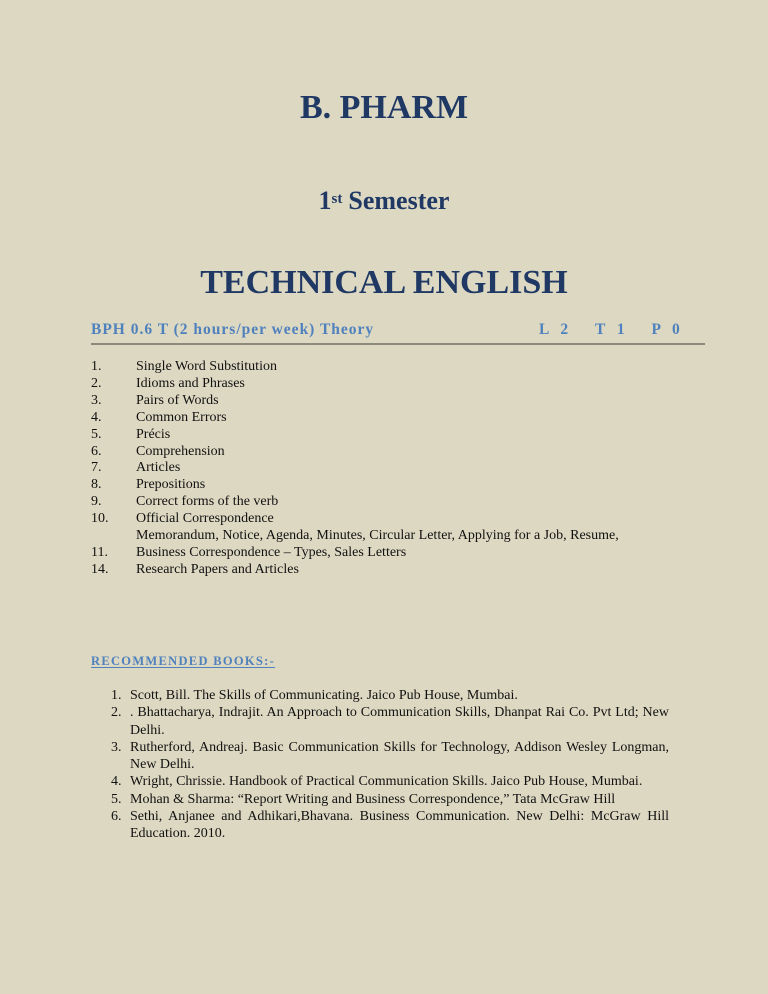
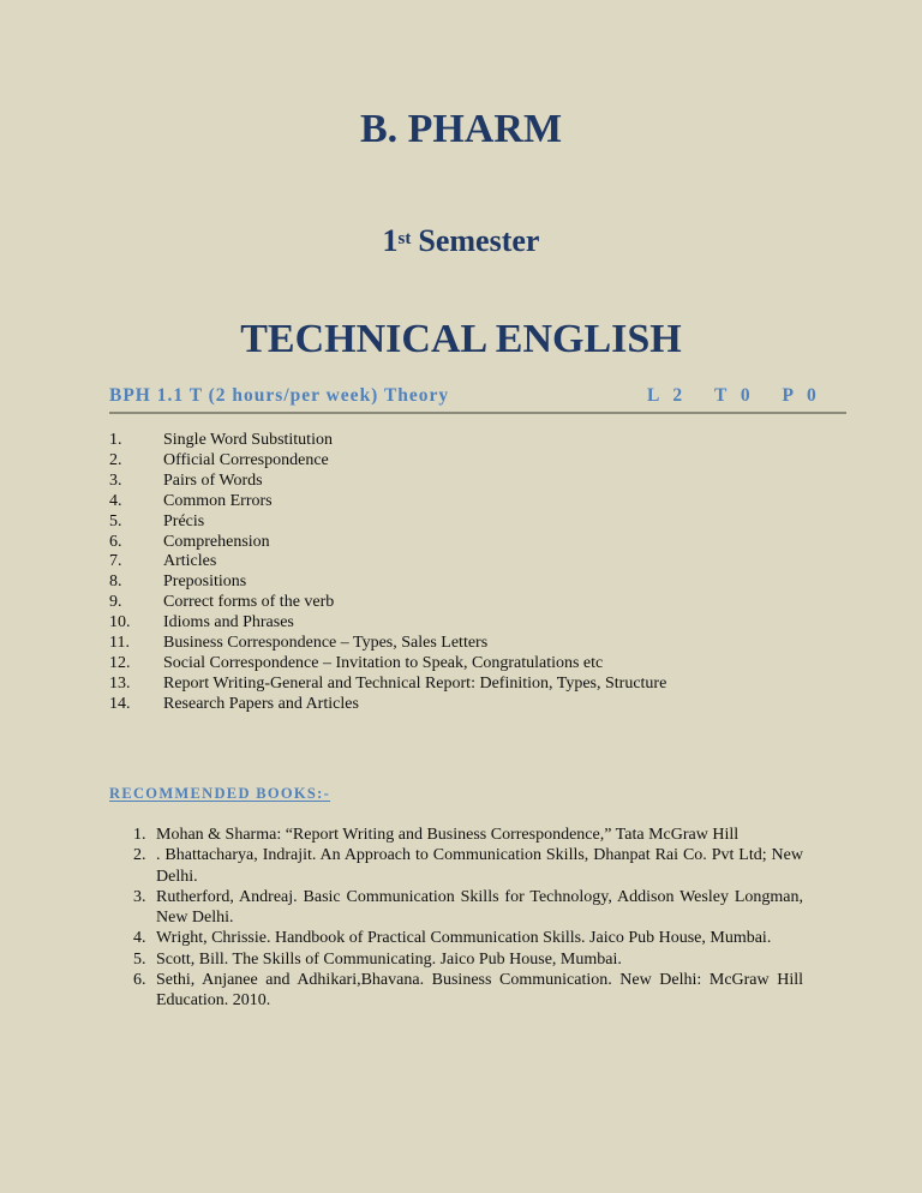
  B. PHARM
  1st Semester
  TECHNICAL ENGLISH
- BPH 0.6 T (2 hours/per week) Theory
+ BPH 1.1 T (2 hours/per week) Theory
- L 2 T 1 P 0
+ L 2 T 0 P 0
  1.
  Single Word Substitution
  2.
- Idioms and Phrases
+ Official Correspondence
  3.
  Pairs of Words
  4.
  Common Errors
  5.
  Précis
  6.
  Comprehension
  7.
  Articles
  8.
  Prepositions
  9.
  Correct forms of the verb
  10.
- Official Correspondence
+ Idioms and Phrases
- Memorandum, Notice, Agenda, Minutes, Circular Letter, Applying for a Job, Resume,
  11.
  Business Correspondence – Types, Sales Letters
+ 12.
+ Social Correspondence – Invitation to Speak, Congratulations etc
+ 13.
+ Report Writing-General and Technical Report: Definition, Types, Structure
  14.
  Research Papers and Articles
  RECOMMENDED BOOKS:-
  1.
- Scott, Bill. The Skills of Communicating. Jaico Pub House, Mumbai.
+ Mohan & Sharma: “Report Writing and Business Correspondence,” Tata McGraw Hill
  2.
  . Bhattacharya, Indrajit. An Approach to Communication Skills, Dhanpat Rai Co. Pvt Ltd; New Delhi.
  3.
  Rutherford, Andreaj. Basic Communication Skills for Technology, Addison Wesley Longman, New Delhi.
  4.
  Wright, Chrissie. Handbook of Practical Communication Skills. Jaico Pub House, Mumbai.
  5.
- Mohan & Sharma: “Report Writing and Business Correspondence,” Tata McGraw Hill
+ Scott, Bill. The Skills of Communicating. Jaico Pub House, Mumbai.
  6.
  Sethi, Anjanee and Adhikari,Bhavana. Business Communication. New Delhi: McGraw Hill Education. 2010.
